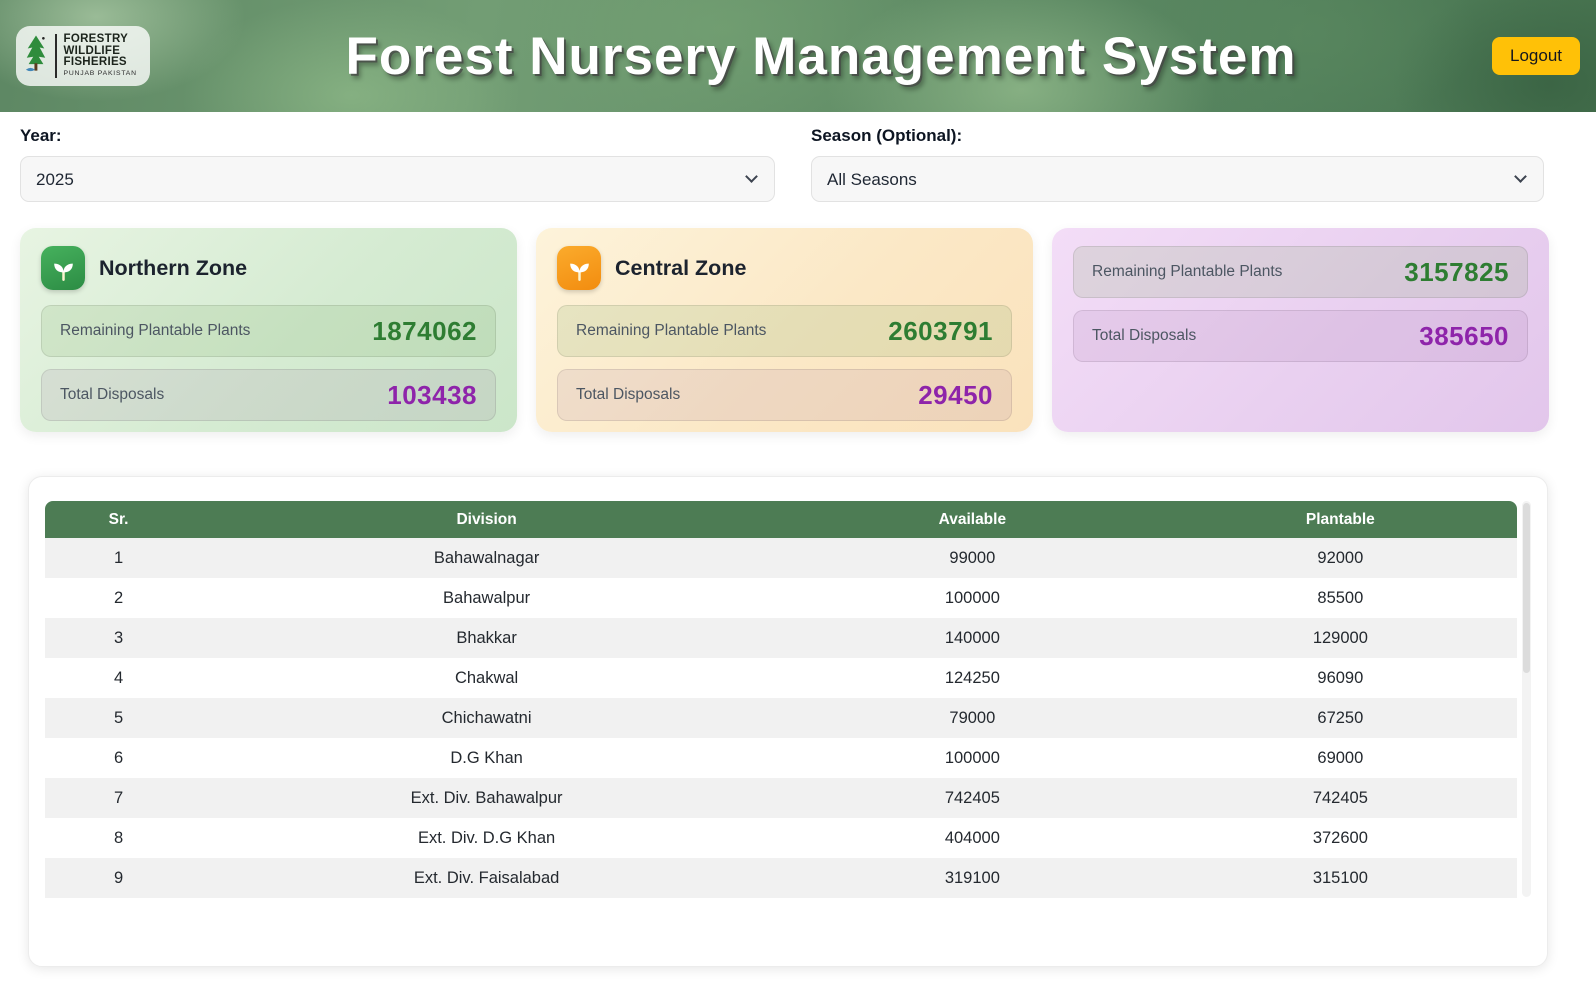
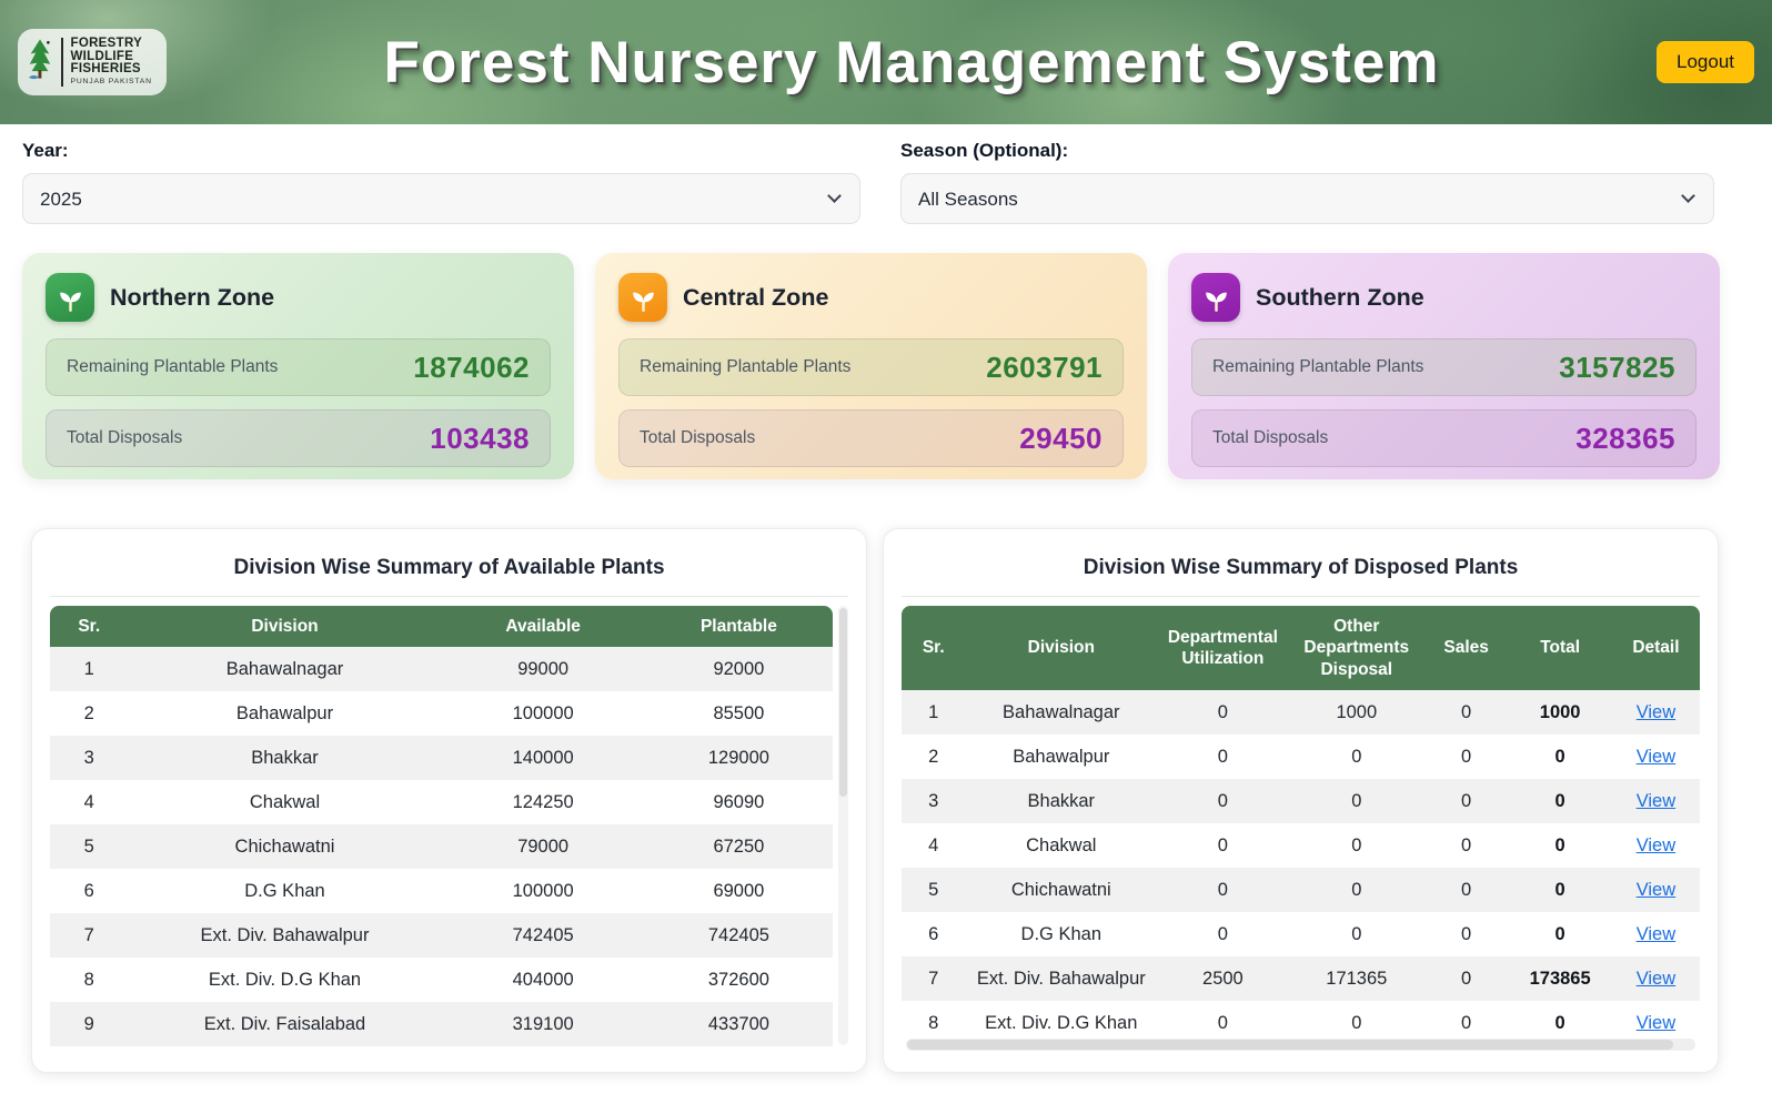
  FORESTRY
  WILDLIFE
  FISHERIES
  Forest Nursery Management System
  Logout
  Year:
  2025
  Season (Optional):
  All Seasons
  Northern Zone
  Remaining Plantable Plants
  1874062
  Total Disposals
  103438
  Central Zone
  Remaining Plantable Plants
  2603791
  Total Disposals
  29450
+ Southern Zone
  Remaining Plantable Plants
  3157825
  Total Disposals
- 385650
+ 328365
+ Division Wise Summary of Available Plants
  Sr.	Division	Available	Plantable
  1	Bahawalnagar	99000	92000
  2	Bahawalpur	100000	85500
  3	Bhakkar	140000	129000
  4	Chakwal	124250	96090
  5	Chichawatni	79000	67250
  6	D.G Khan	100000	69000
  7	Ext. Div. Bahawalpur	742405	742405
  8	Ext. Div. D.G Khan	404000	372600
- 9	Ext. Div. Faisalabad	319100	315100
+ 9	Ext. Div. Faisalabad	319100	433700
+ Division Wise Summary of Disposed Plants
+ Sr.	Division	Departmental Utilization	Other Departments Disposal	Sales	Total	Detail
+ 1	Bahawalnagar	0	1000	0	1000	View
+ 2	Bahawalpur	0	0	0	0	View
+ 3	Bhakkar	0	0	0	0	View
+ 4	Chakwal	0	0	0	0	View
+ 5	Chichawatni	0	0	0	0	View
+ 6	D.G Khan	0	0	0	0	View
+ 7	Ext. Div. Bahawalpur	2500	171365	0	173865	View
+ 8	Ext. Div. D.G Khan	0	0	0	0	View
